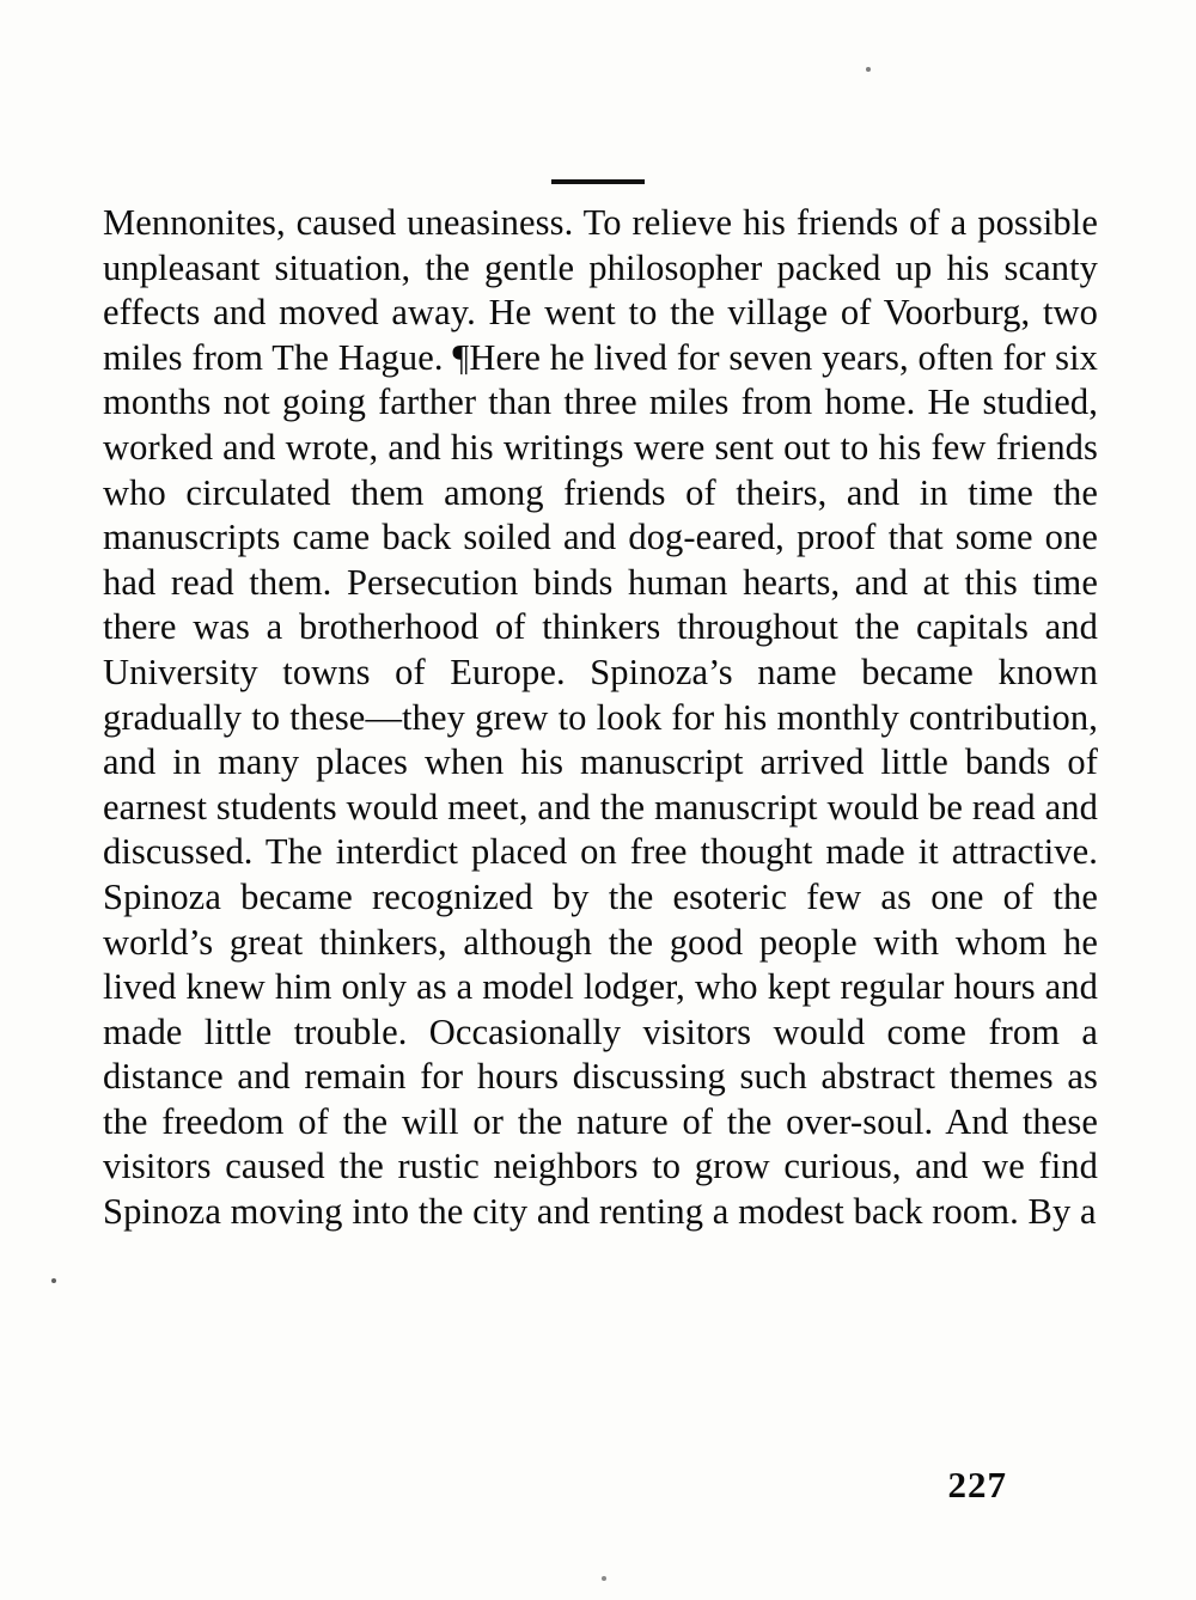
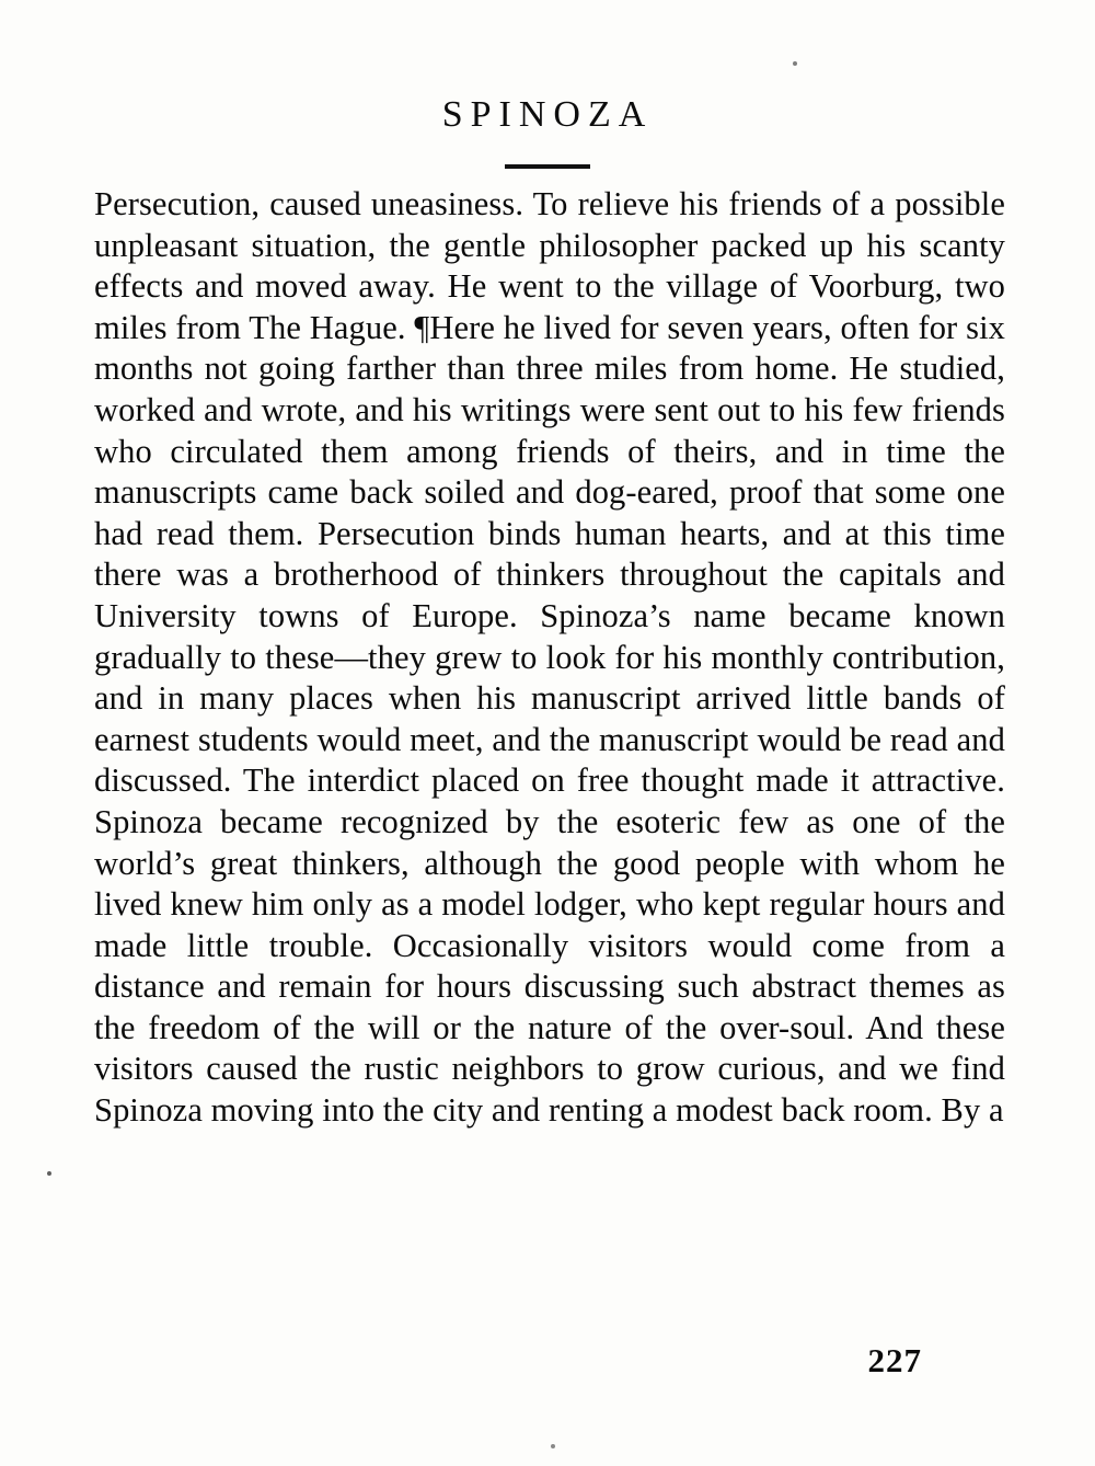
+ SPINOZA
- Mennonites, caused uneasiness. To relieve his friends of a possible unpleasant situation, the gentle philosopher packed up his scanty effects and moved away. He went to the village of Voorburg, two miles from The Hague. ¶Here he lived for seven years, often for six months not going farther than three miles from home. He studied, worked and wrote, and his writings were sent out to his few friends who circulated them among friends of theirs, and in time the manuscripts came back soiled and dog-eared, proof that some one had read them. Persecution binds human hearts, and at this time there was a brotherhood of thinkers throughout the capitals and University towns of Europe. Spinoza’s name became known gradually to these—they grew to look for his monthly contribution, and in many places when his manuscript arrived little bands of earnest students would meet, and the manuscript would be read and discussed. The interdict placed on free thought made it attractive. Spinoza became recognized by the esoteric few as one of the world’s great thinkers, although the good people with whom he lived knew him only as a model lodger, who kept regular hours and made little trouble. Occasionally visitors would come from a distance and remain for hours discussing such abstract themes as the freedom of the will or the nature of the over-soul. And these visitors caused the rustic neighbors to grow curious, and we find Spinoza moving into the city and renting a modest back room. By a
+ Persecution, caused uneasiness. To relieve his friends of a possible unpleasant situation, the gentle philosopher packed up his scanty effects and moved away. He went to the village of Voorburg, two miles from The Hague. ¶Here he lived for seven years, often for six months not going farther than three miles from home. He studied, worked and wrote, and his writings were sent out to his few friends who circulated them among friends of theirs, and in time the manuscripts came back soiled and dog-eared, proof that some one had read them. Persecution binds human hearts, and at this time there was a brotherhood of thinkers throughout the capitals and University towns of Europe. Spinoza’s name became known gradually to these—they grew to look for his monthly contribution, and in many places when his manuscript arrived little bands of earnest students would meet, and the manuscript would be read and discussed. The interdict placed on free thought made it attractive. Spinoza became recognized by the esoteric few as one of the world’s great thinkers, although the good people with whom he lived knew him only as a model lodger, who kept regular hours and made little trouble. Occasionally visitors would come from a distance and remain for hours discussing such abstract themes as the freedom of the will or the nature of the over-soul. And these visitors caused the rustic neighbors to grow curious, and we find Spinoza moving into the city and renting a modest back room. By a
  227
